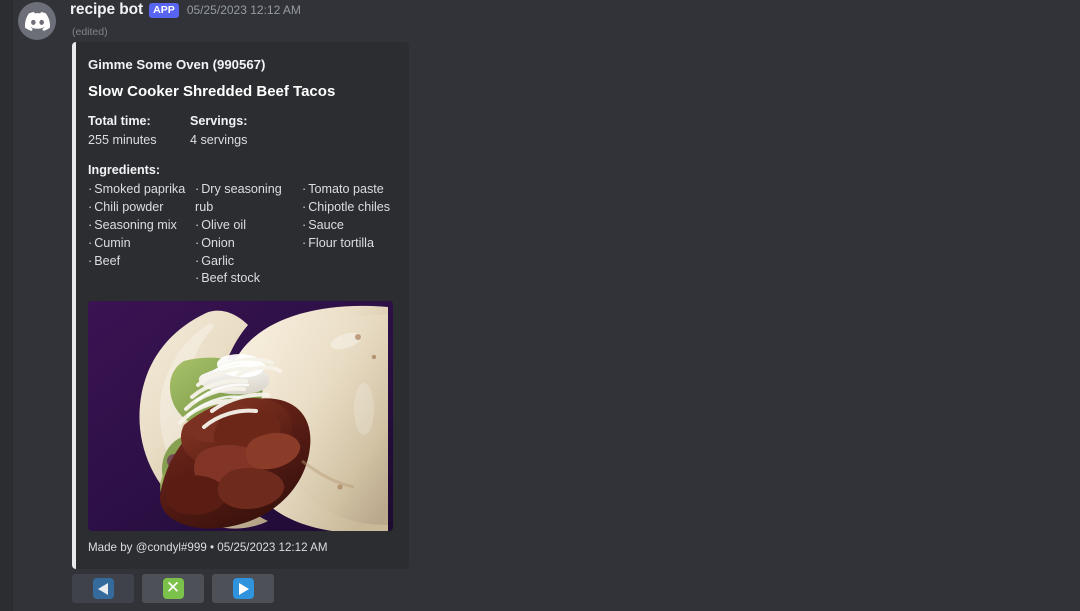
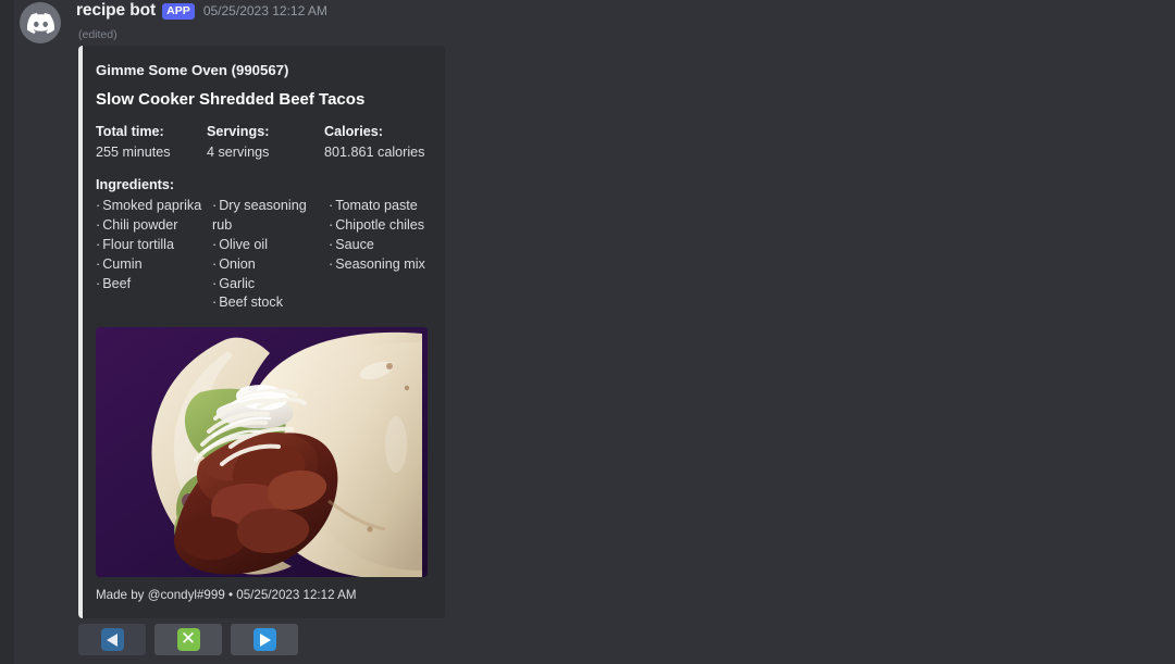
  recipe bot
  APP
  05/25/2023 12:12 AM
  (edited)
  Gimme Some Oven (990567)
  Slow Cooker Shredded Beef Tacos
  Total time:
  255 minutes
  Servings:
  4 servings
+ Calories:
+ 801.861 calories
  Ingredients:
  · Smoked paprika
  · Chili powder
- · Seasoning mix
+ · Flour tortilla
  · Cumin
  · Beef
  · Dry seasoning rub
  · Olive oil
  · Onion
  · Garlic
  · Beef stock
  · Tomato paste
  · Chipotle chiles
  · Sauce
- · Flour tortilla
+ · Seasoning mix
  Made by @condyl#999 • 05/25/2023 12:12 AM
  ✕
